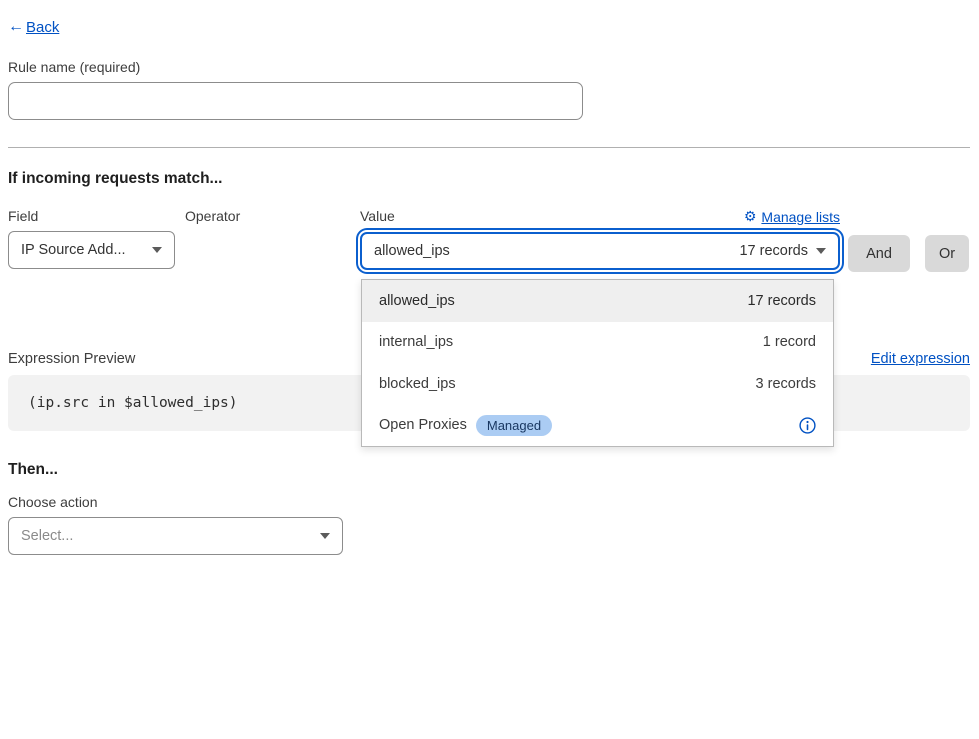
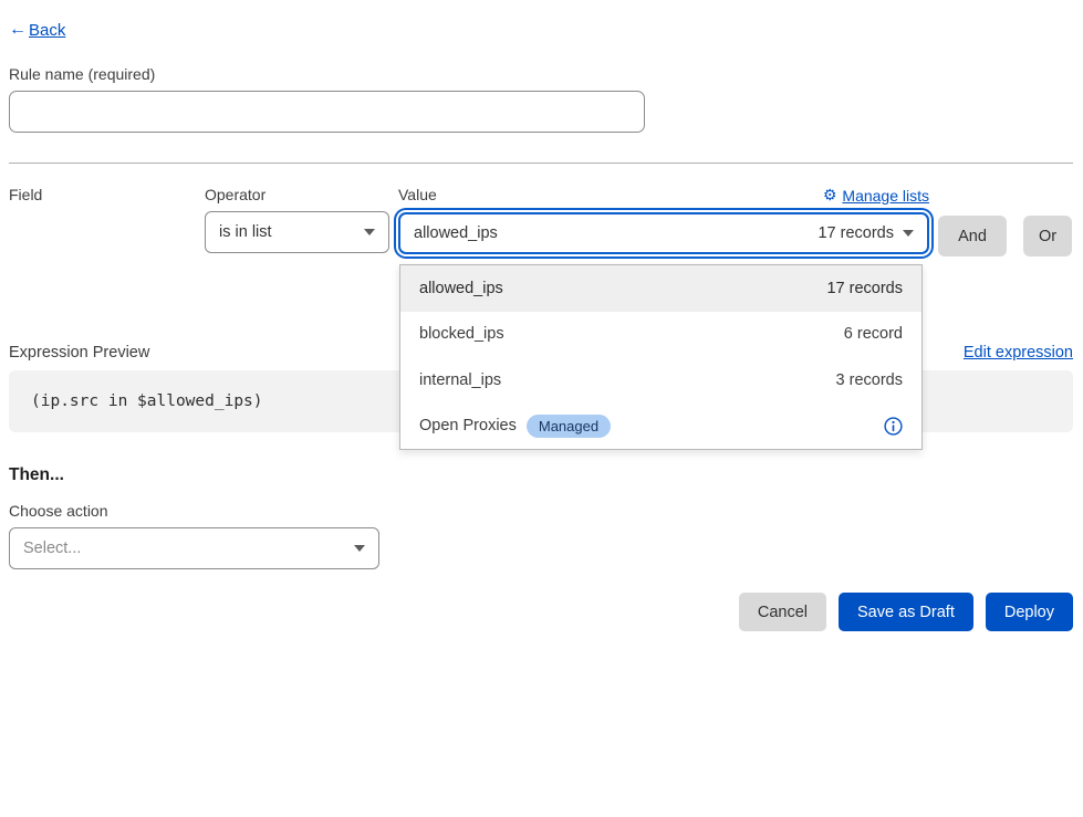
  ←
  Back
  Rule name (required)
- If incoming requests match...
  Field
- IP Source Add...
  Operator
+ is in list
  Value
  ⚙
  Manage lists
  allowed_ips
  17 records
  allowed_ips
  17 records
- internal_ips
+ blocked_ips
- 1 record
+ 6 record
- blocked_ips
+ internal_ips
  3 records
  Open Proxies
  Managed
  And
  Or
  Expression Preview
  Edit expression
  (ip.src in $allowed_ips)
  Then...
  Choose action
  Select...
+ Cancel
+ Save as Draft
+ Deploy
